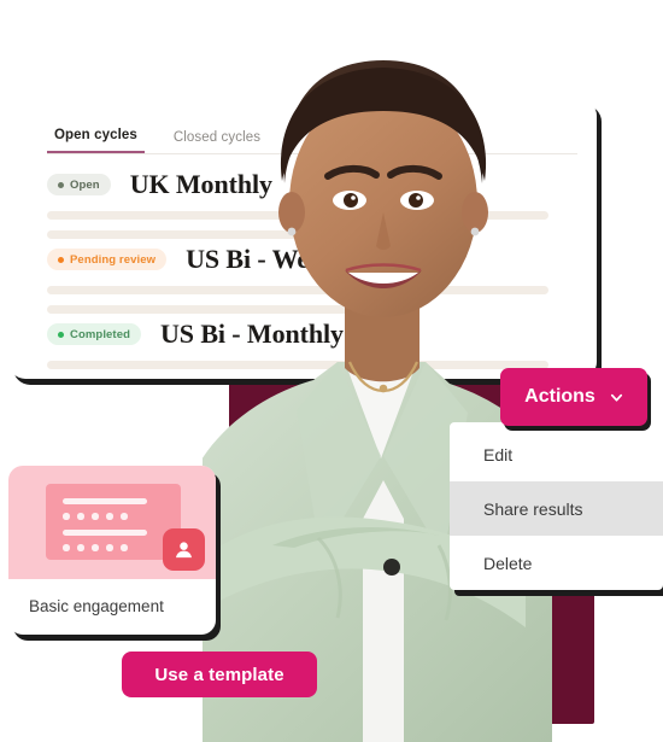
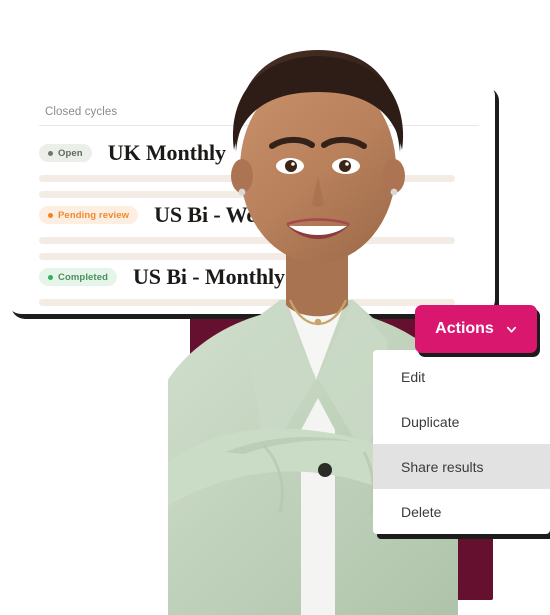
- Open cycles
  Closed cycles
  Open
  UK Monthly
  Pending review
  Completed
  US Bi - Monthly
  Edit
+ Duplicate
  Share results
  Delete
  Actions
- Basic engagement
- Use a template
